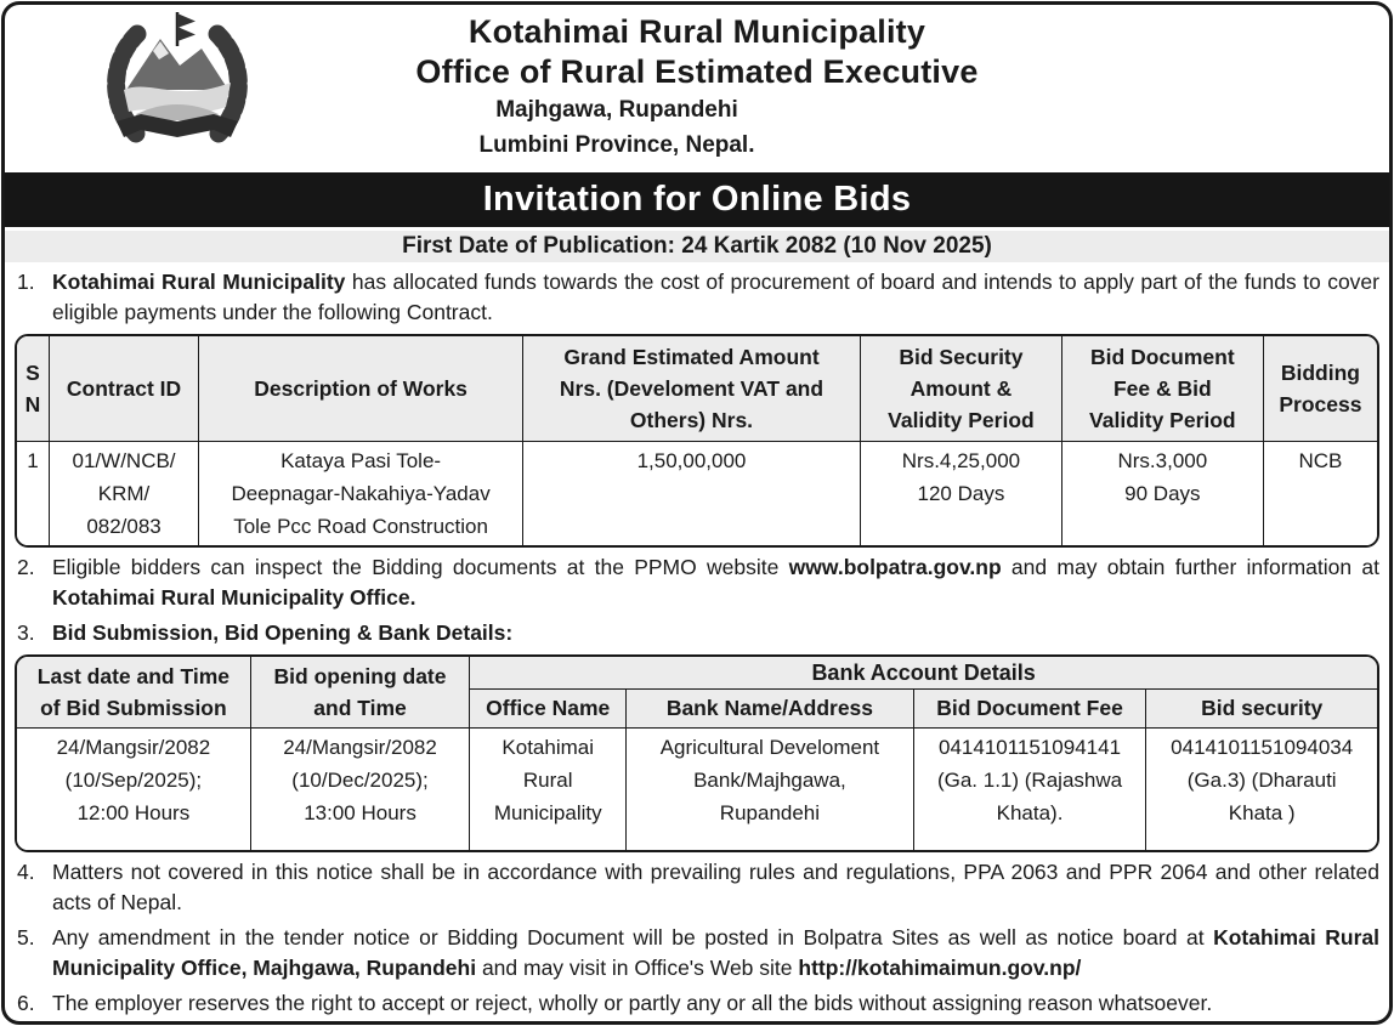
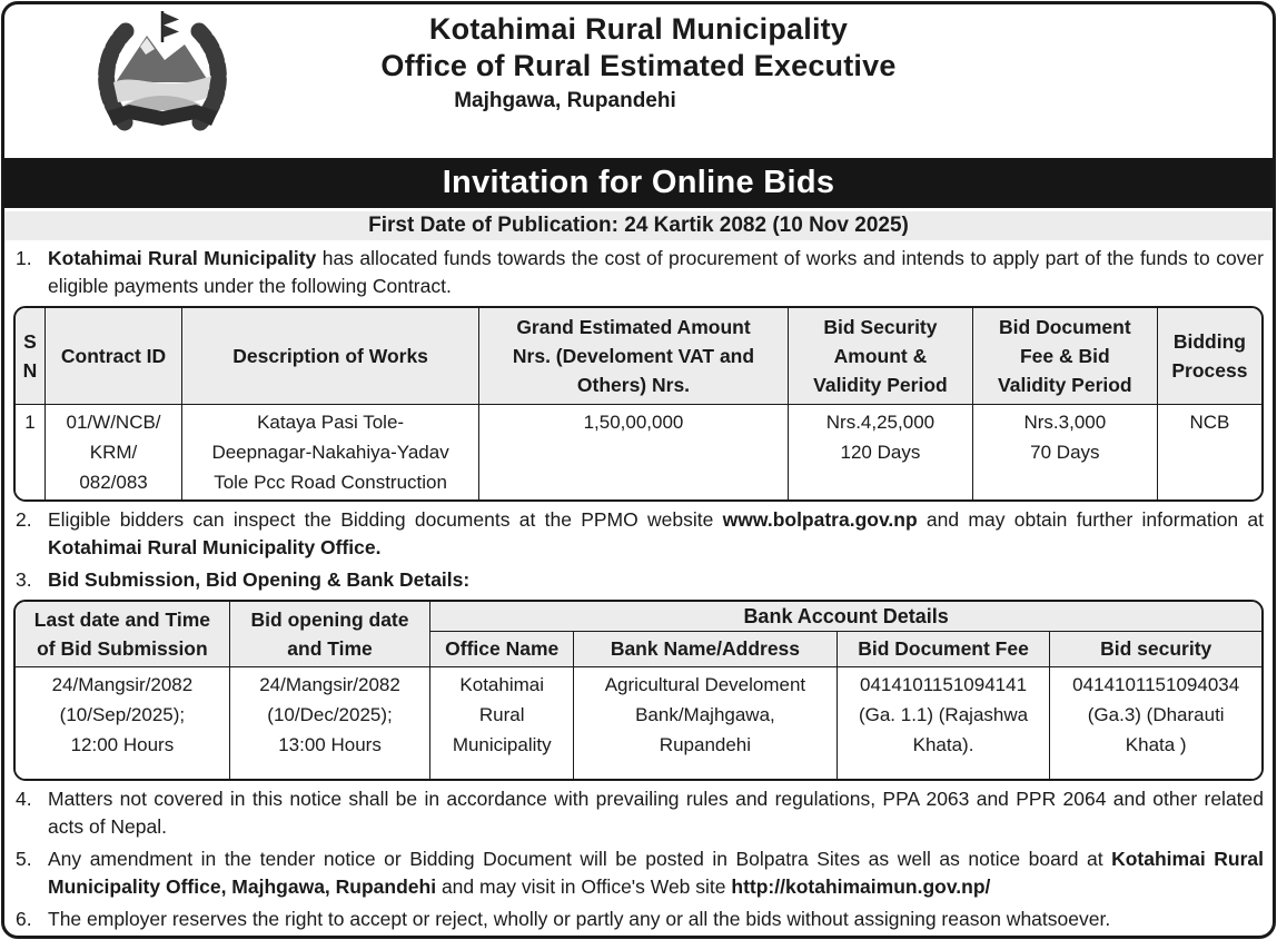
  Kotahimai Rural Municipality
  Office of Rural Estimated Executive
  Majhgawa, Rupandehi
- Lumbini Province, Nepal.
  Invitation for Online Bids
  First Date of Publication: 24 Kartik 2082 (10 Nov 2025)
  1.
- Kotahimai Rural Municipality has allocated funds towards the cost of procurement of board and intends to apply part of the funds to cover eligible payments under the following Contract.
+ Kotahimai Rural Municipality has allocated funds towards the cost of procurement of works and intends to apply part of the funds to cover eligible payments under the following Contract.
  S N	Contract ID	Description of Works	Grand Estimated Amount Nrs. (Develoment VAT and Others) Nrs.	Bid Security Amount & Validity Period	Bid Document Fee & Bid Validity Period	Bidding Process
- 1	01/W/NCB/ KRM/ 082/083	Kataya Pasi Tole- Deepnagar-Nakahiya-Yadav Tole Pcc Road Construction	1,50,00,000	Nrs.4,25,000 120 Days	Nrs.3,000 90 Days	NCB
+ 1	01/W/NCB/ KRM/ 082/083	Kataya Pasi Tole- Deepnagar-Nakahiya-Yadav Tole Pcc Road Construction	1,50,00,000	Nrs.4,25,000 120 Days	Nrs.3,000 70 Days	NCB
  2.
  Eligible bidders can inspect the Bidding documents at the PPMO website www.bolpatra.gov.np and may obtain further information at Kotahimai Rural Municipality Office.
  3.
  Bid Submission, Bid Opening & Bank Details:
  Last date and Time of Bid Submission	Bid opening date and Time	Bank Account Details
  Office Name	Bank Name/Address	Bid Document Fee	Bid security
  24/Mangsir/2082 (10/Sep/2025); 12:00 Hours	24/Mangsir/2082 (10/Dec/2025); 13:00 Hours	Kotahimai Rural Municipality	Agricultural Develoment Bank/Majhgawa, Rupandehi	0414101151094141 (Ga. 1.1) (Rajashwa Khata).	0414101151094034 (Ga.3) (Dharauti Khata )
  4.
  Matters not covered in this notice shall be in accordance with prevailing rules and regulations, PPA 2063 and PPR 2064 and other related acts of Nepal.
  5.
  Any amendment in the tender notice or Bidding Document will be posted in Bolpatra Sites as well as notice board at Kotahimai Rural Municipality Office, Majhgawa, Rupandehi and may visit in Office's Web site http://kotahimaimun.gov.np/
  6.
  The employer reserves the right to accept or reject, wholly or partly any or all the bids without assigning reason whatsoever.
